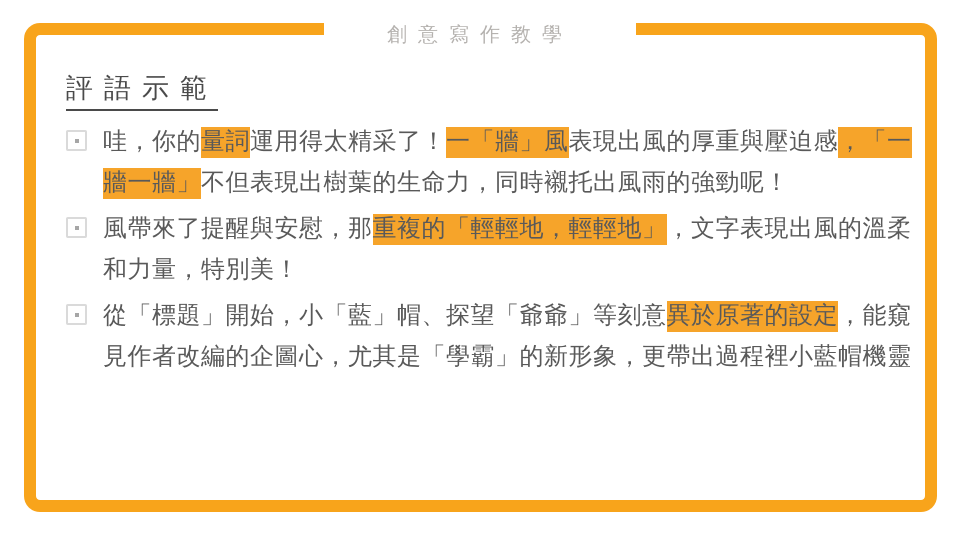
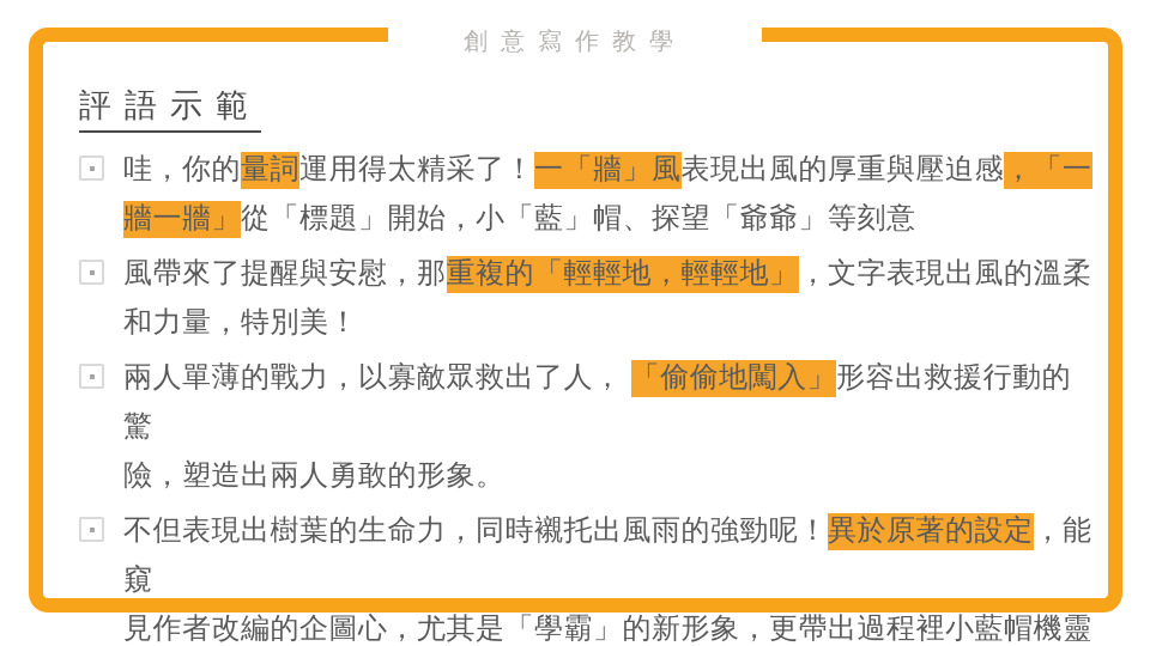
  創意寫作教學
  評語示範
  哇，你的量詞運用得太精采了！一「牆」風表現出風的厚重與壓迫感，「一
- 牆一牆」不但表現出樹葉的生命力，同時襯托出風雨的強勁呢！
+ 牆一牆」從「標題」開始，小「藍」帽、探望「爺爺」等刻意
  風帶來了提醒與安慰，那重複的「輕輕地，輕輕地」，文字表現出風的溫柔
  和力量，特別美！
+ 兩人單薄的戰力，以寡敵眾救出了人， 「偷偷地闖入」形容出救援行動的驚
+ 險，塑造出兩人勇敢的形象。
- 從「標題」開始，小「藍」帽、探望「爺爺」等刻意異於原著的設定，能窺
+ 不但表現出樹葉的生命力，同時襯托出風雨的強勁呢！異於原著的設定，能窺
  見作者改編的企圖心，尤其是「學霸」的新形象，更帶出過程裡小藍帽機靈
